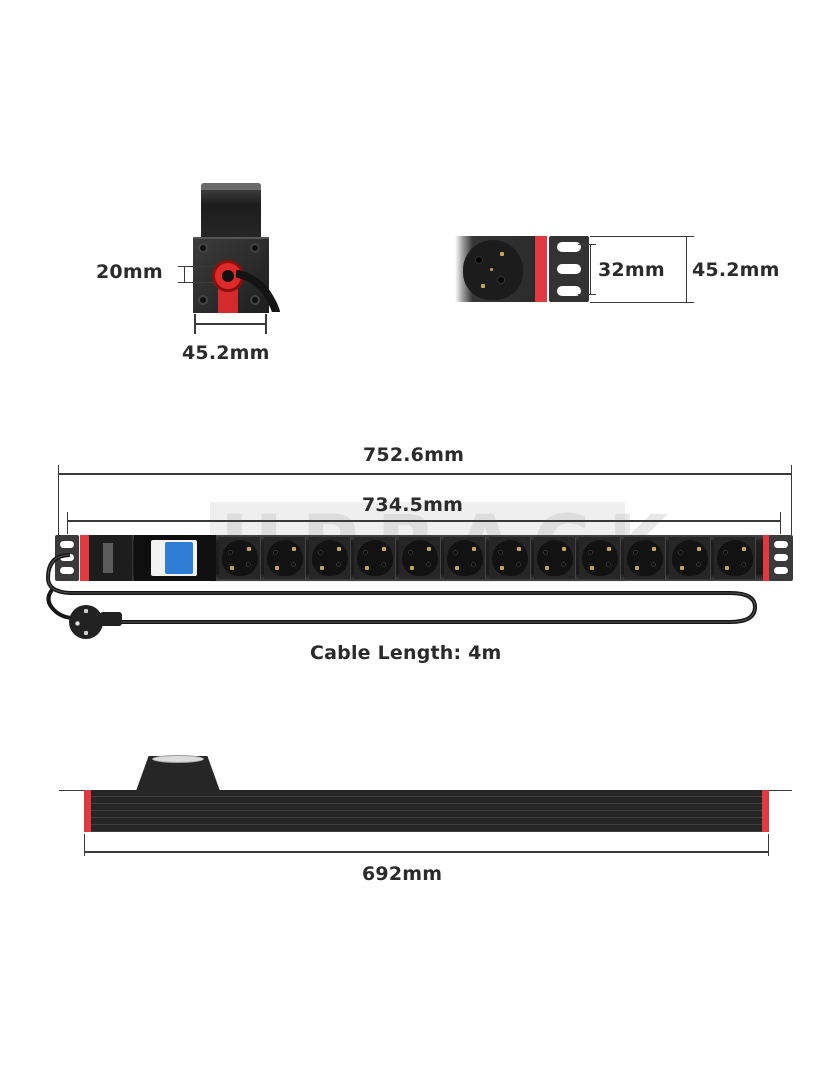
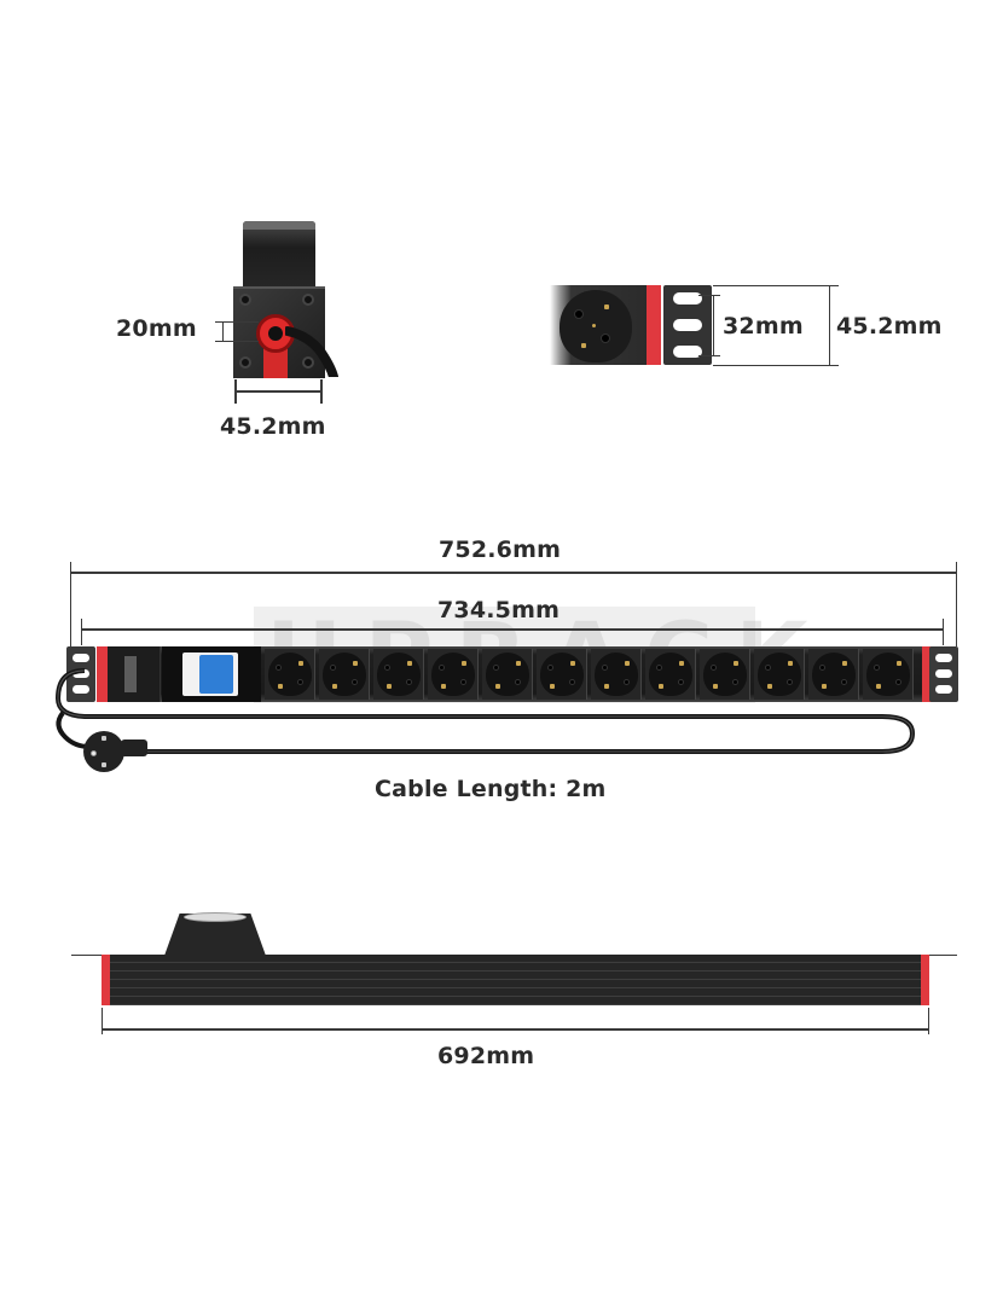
  20mm
  45.2mm
  32mm
  45.2mm
  752.6mm
  734.5mm
- Cable Length: 4m
+ Cable Length: 2m
  692mm
